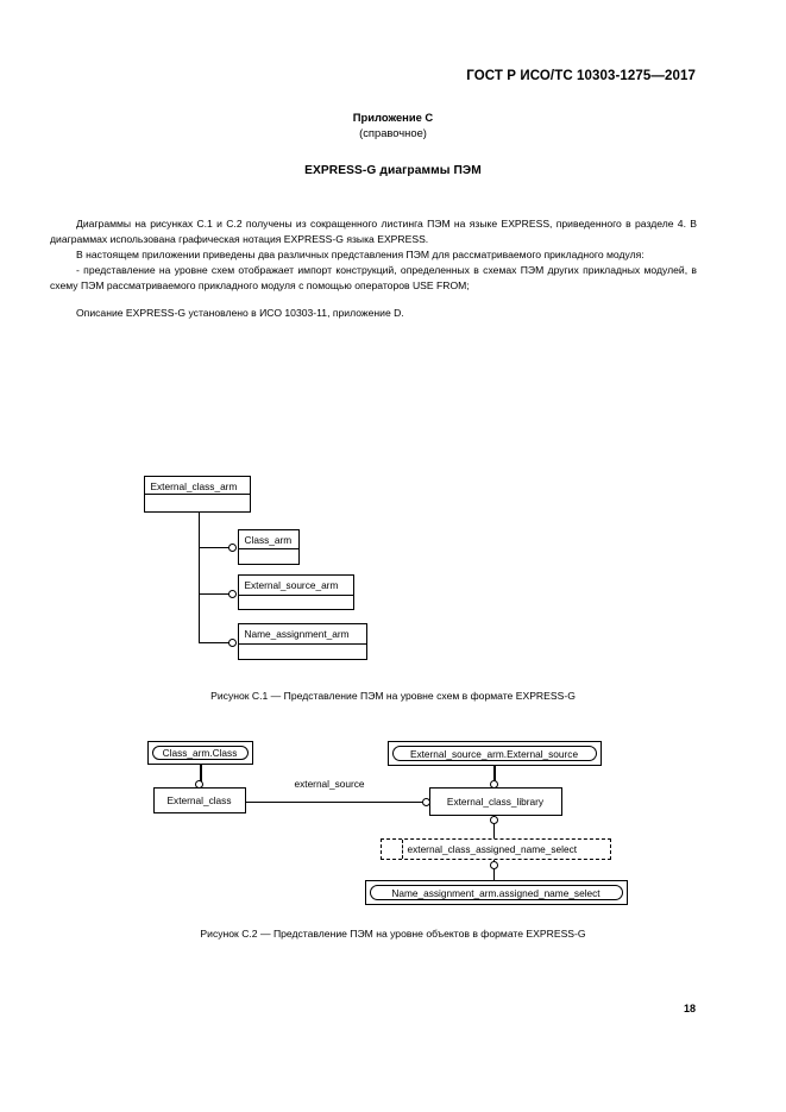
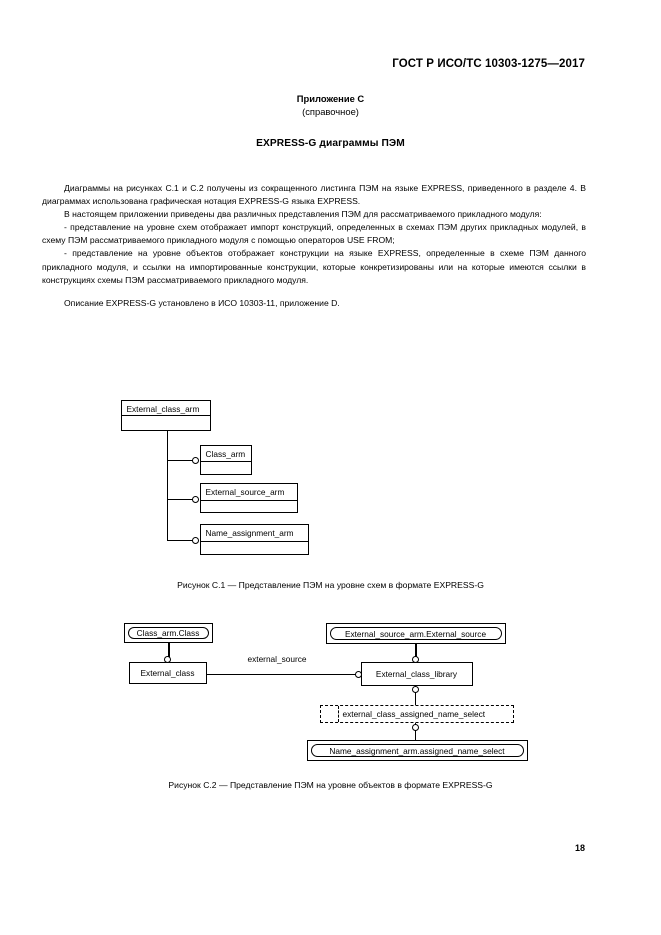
  ГОСТ Р ИСО/ТС 10303-1275—2017
  Приложение С
  (справочное)
  EXPRESS-G диаграммы ПЭМ
  Диаграммы на рисунках С.1 и С.2 получены из сокращенного листинга ПЭМ на языке EXPRESS, приведенного в разделе 4. В диаграммах использована графическая нотация EXPRESS-G языка EXPRESS.
  В настоящем приложении приведены два различных представления ПЭМ для рассматриваемого прикладного модуля:
  - представление на уровне схем отображает импорт конструкций, определенных в схемах ПЭМ других прикладных модулей, в схему ПЭМ рассматриваемого прикладного модуля с помощью операторов USE FROM;
+ - представление на уровне объектов отображает конструкции на языке EXPRESS, определенные в схеме ПЭМ данного прикладного модуля, и ссылки на импортированные конструкции, которые конкретизированы или на которые имеются ссылки в конструкциях схемы ПЭМ рассматриваемого прикладного модуля.
  Описание EXPRESS-G установлено в ИСО 10303-11, приложение D.
  External_class_arm
  Class_arm
  External_source_arm
  Name_assignment_arm
  Рисунок С.1 — Представление ПЭМ на уровне схем в формате EXPRESS-G
  Class_arm.Class
  External_class
  external_source
  External_source_arm.External_source
  External_class_library
  external_class_assigned_name_select
  Name_assignment_arm.assigned_name_select
  Рисунок С.2 — Представление ПЭМ на уровне объектов в формате EXPRESS-G
  18
